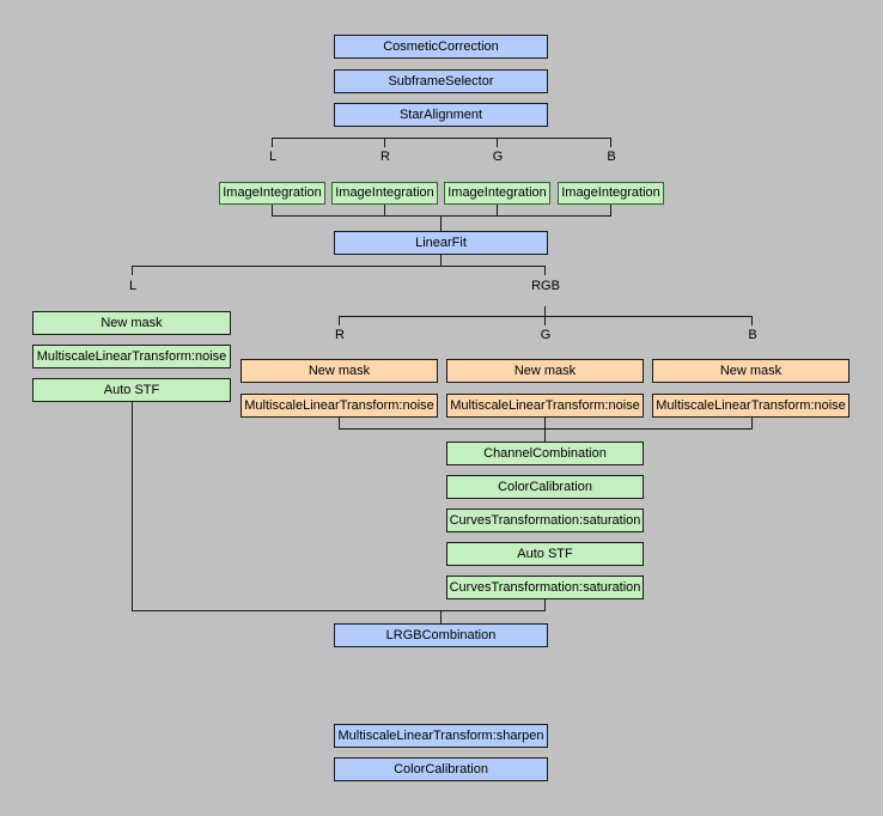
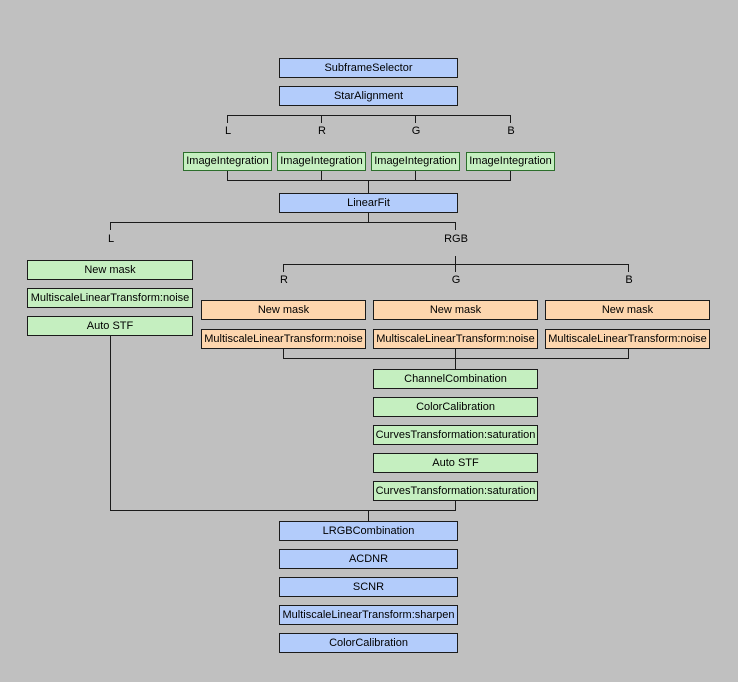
- CosmeticCorrection
  SubframeSelector
  StarAlignment
  L
  R
  G
  B
  ImageIntegration
  ImageIntegration
  ImageIntegration
  ImageIntegration
  LinearFit
  L
  RGB
  New mask
  MultiscaleLinearTransform:noise
  Auto STF
  R
  G
  B
  New mask
  MultiscaleLinearTransform:noise
  New mask
  MultiscaleLinearTransform:noise
  New mask
  MultiscaleLinearTransform:noise
  ChannelCombination
  ColorCalibration
  CurvesTransformation:saturation
  Auto STF
  CurvesTransformation:saturation
  LRGBCombination
+ ACDNR
+ SCNR
  MultiscaleLinearTransform:sharpen
  ColorCalibration
